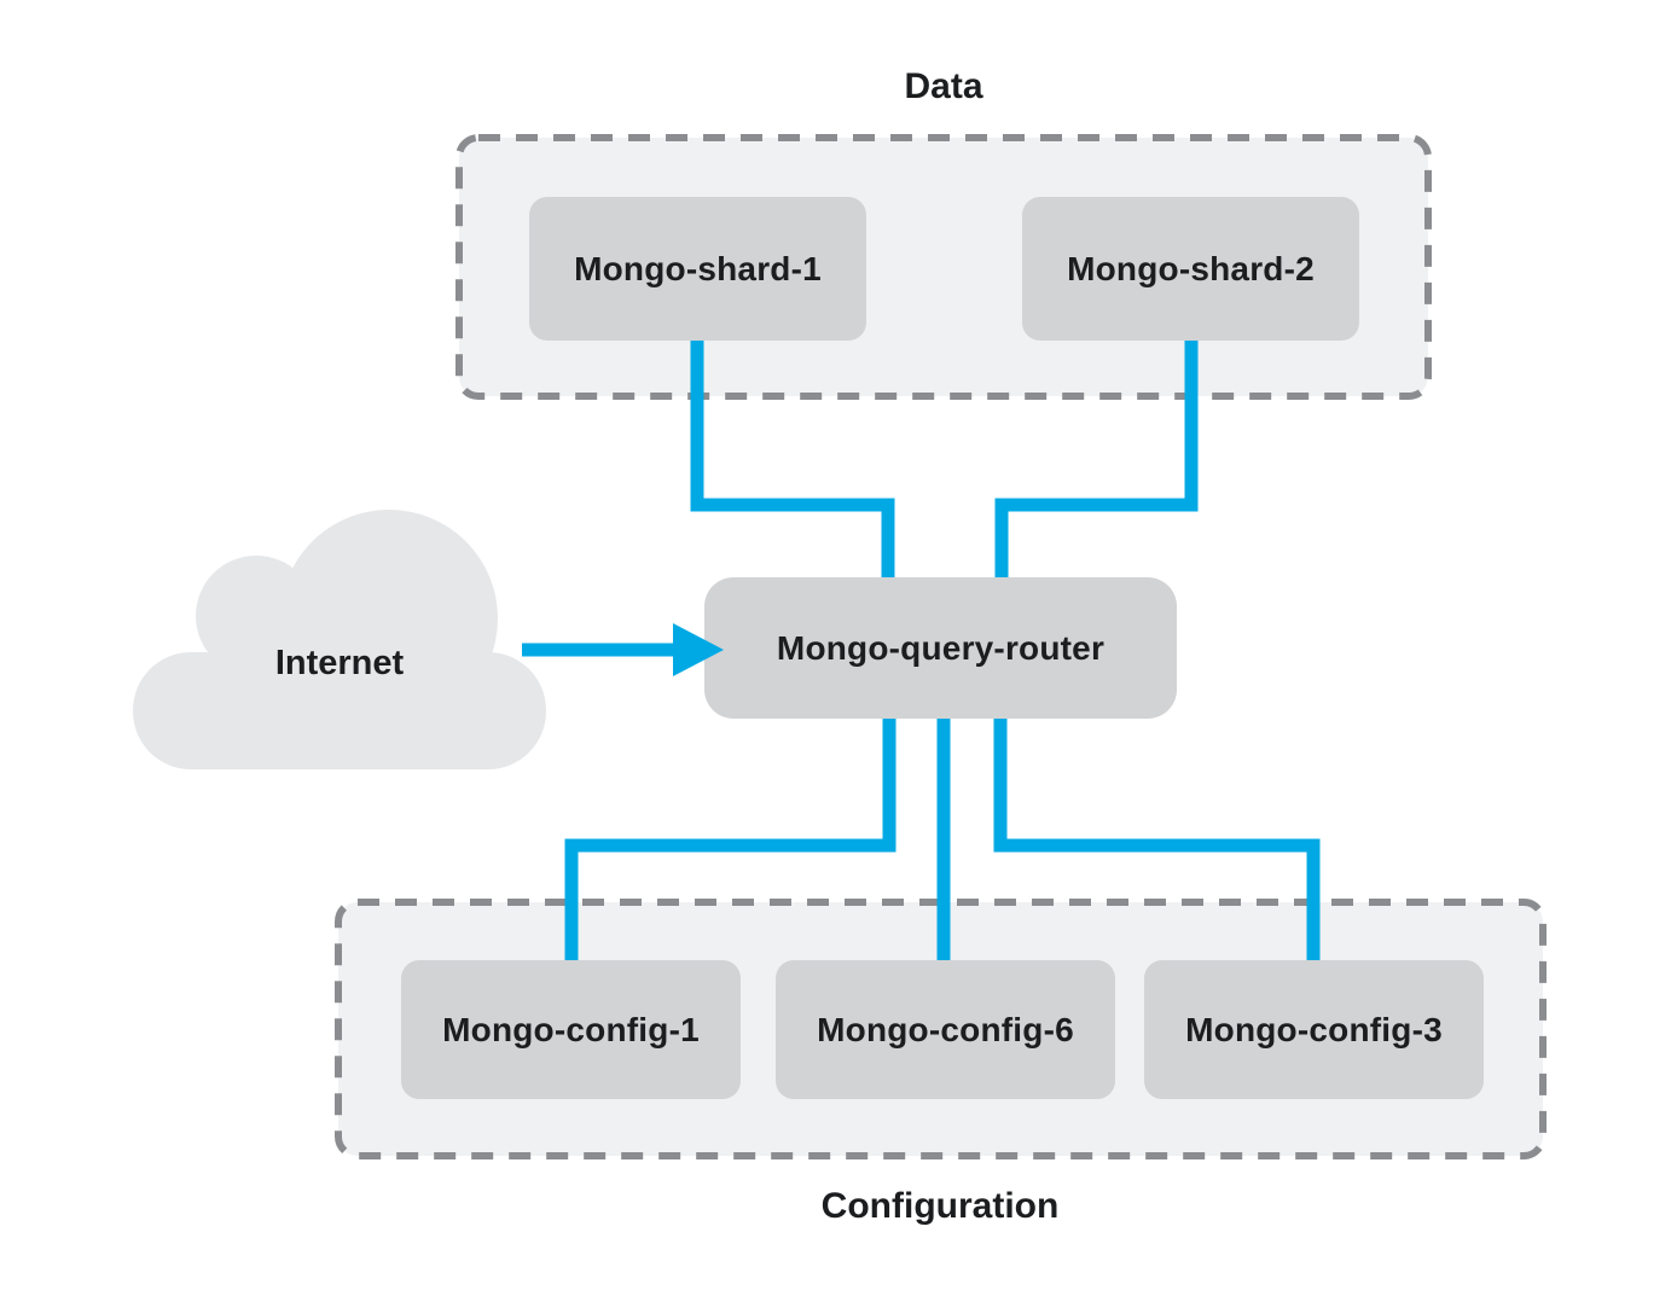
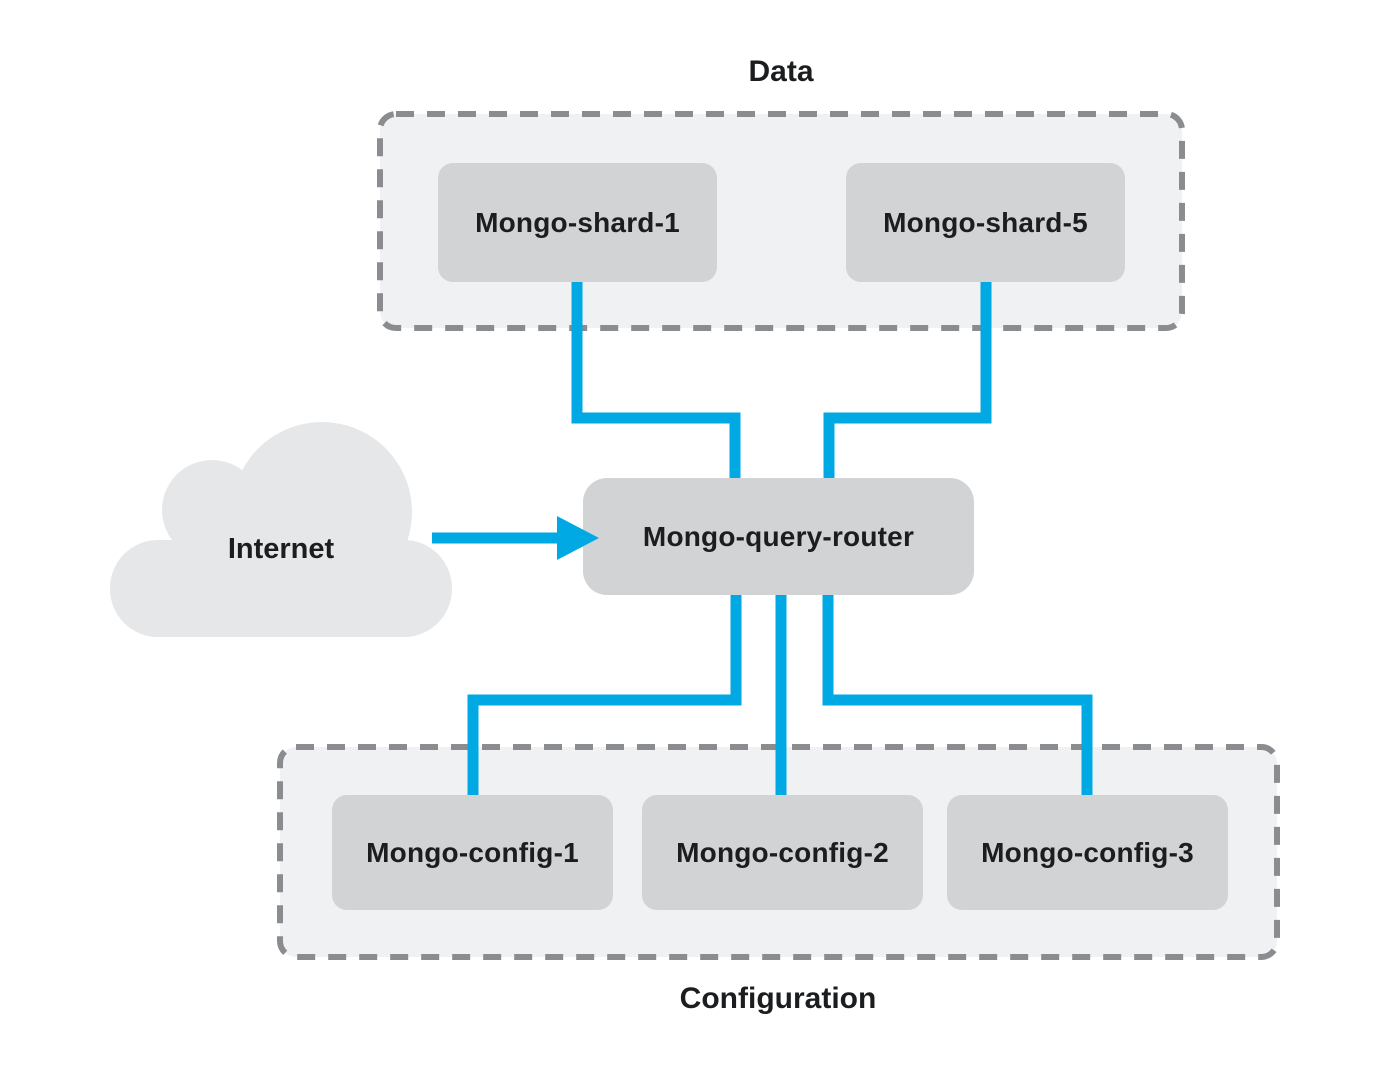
  Data
  Configuration
  Internet
  Mongo-shard-1
- Mongo-shard-2
+ Mongo-shard-5
  Mongo-query-router
  Mongo-config-1
- Mongo-config-6
+ Mongo-config-2
  Mongo-config-3
